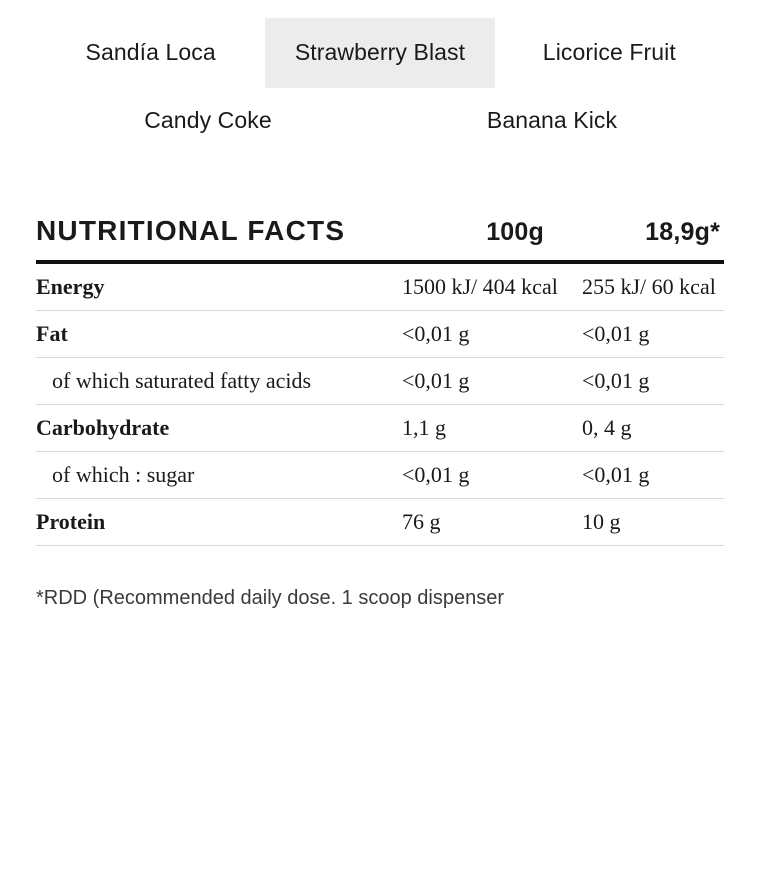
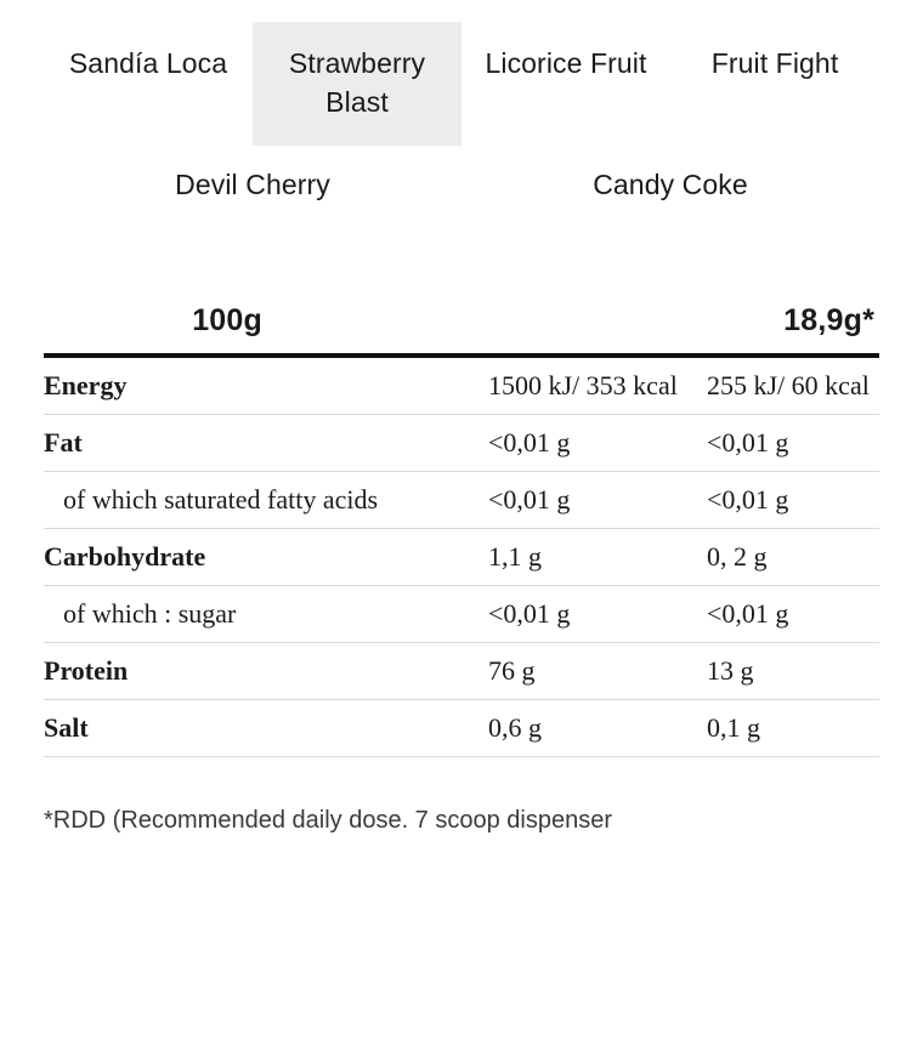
  Sandía Loca
  Strawberry Blast
  Licorice Fruit
+ Fruit Fight
+ Devil Cherry
  Candy Coke
- Banana Kick
- NUTRITIONAL FACTS
  100g
  18,9g*
- Energy	1500 kJ/ 404 kcal	255 kJ/ 60 kcal
+ Energy	1500 kJ/ 353 kcal	255 kJ/ 60 kcal
  Fat	<0,01 g	<0,01 g
  of which saturated fatty acids	<0,01 g	<0,01 g
- Carbohydrate	1,1 g	0, 4 g
+ Carbohydrate	1,1 g	0, 2 g
  of which : sugar	<0,01 g	<0,01 g
- Protein	76 g	10 g
+ Protein	76 g	13 g
+ Salt	0,6 g	0,1 g
- *RDD (Recommended daily dose. 1 scoop dispenser
+ *RDD (Recommended daily dose. 7 scoop dispenser
